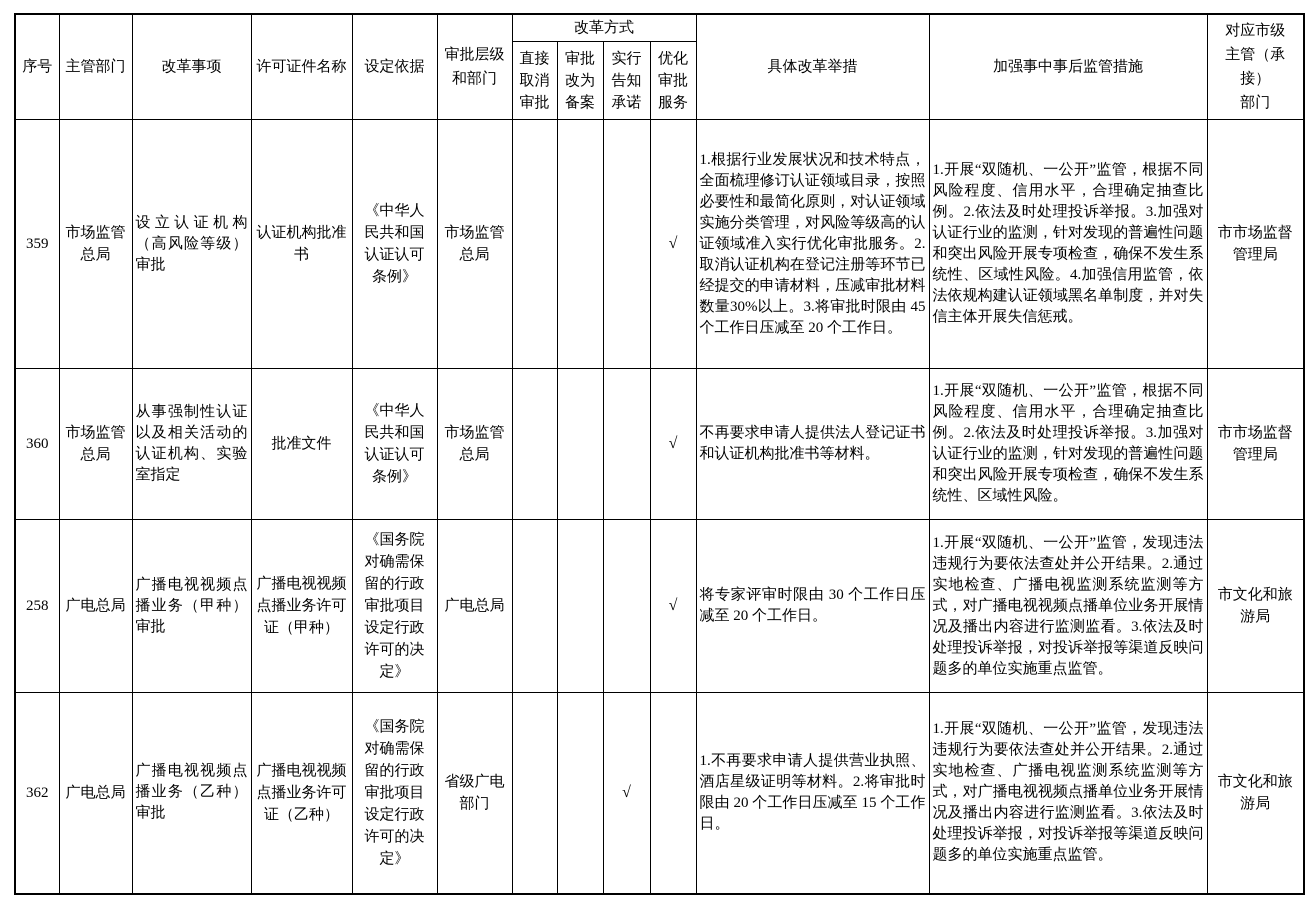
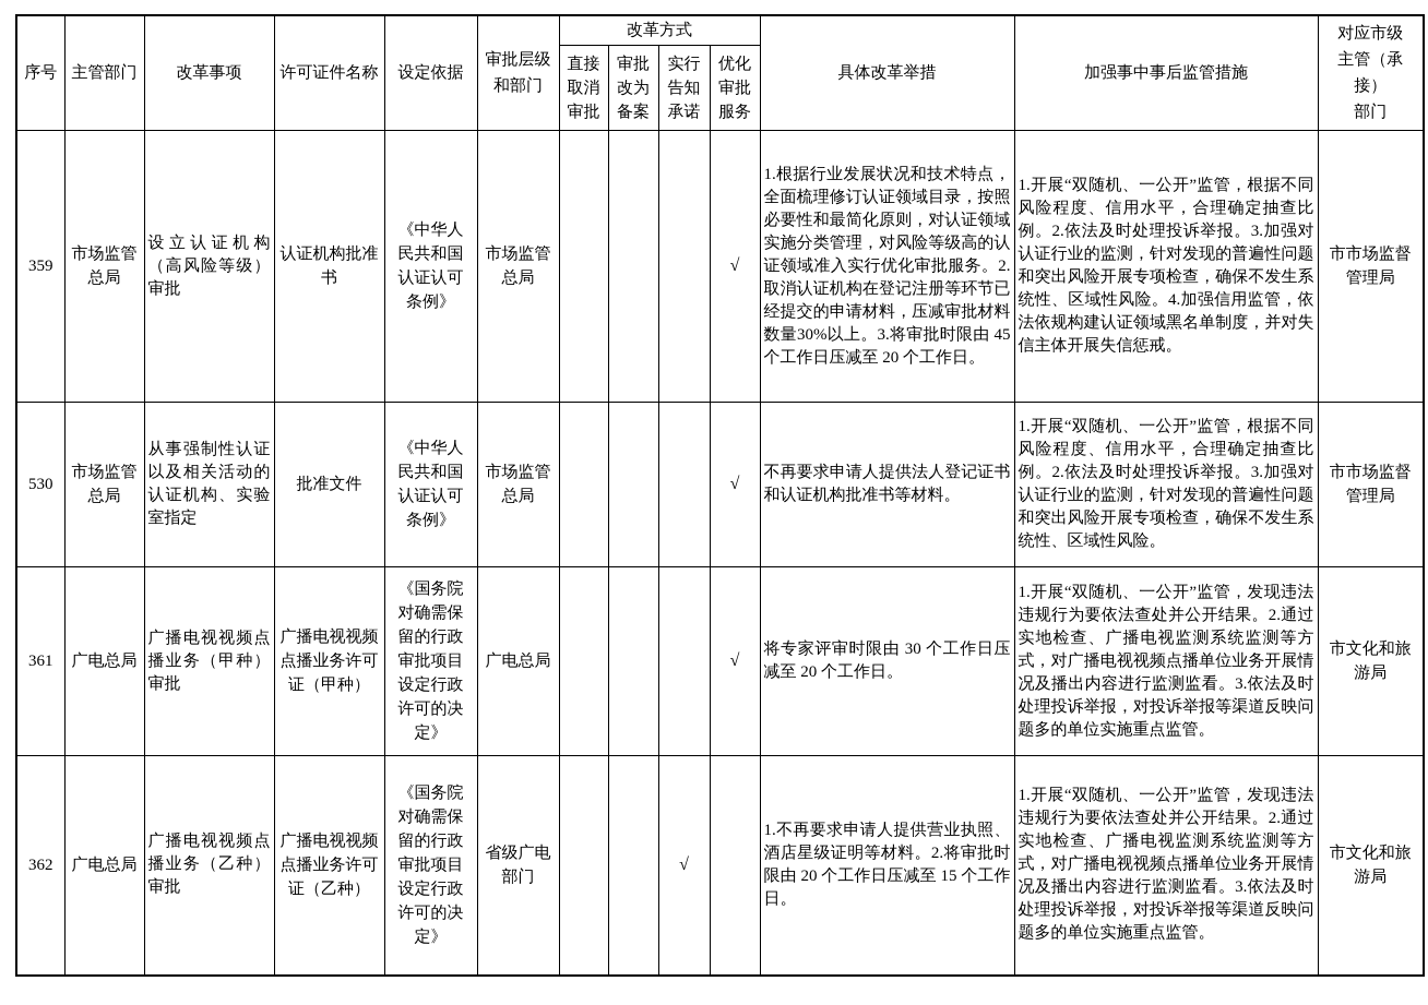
  序号	主管部门	改革事项	许可证件名称	设定依据	审批层级 和部门	改革方式	具体改革举措	加强事中事后监管措施	对应市级 主管（承接） 部门
  直接 取消 审批	审批 改为 备案	实行 告知 承诺	优化 审批 服务
  359	市场监管 总局	设立认证机构（高风险等级）审批	认证机构批准 书	《中华人 民共和国 认证认可 条例》	市场监管 总局				√	1.根据行业发展状况和技术特点，全面梳理修订认证领域目录，按照必要性和最简化原则，对认证领域实施分类管理，对风险等级高的认证领域准入实行优化审批服务。2.取消认证机构在登记注册等环节已经提交的申请材料，压减审批材料数量30%以上。3.将审批时限由 45 个工作日压减至 20 个工作日。	1.开展“双随机、一公开”监管，根据不同风险程度、信用水平，合理确定抽查比例。2.依法及时处理投诉举报。3.加强对认证行业的监测，针对发现的普遍性问题和突出风险开展专项检查，确保不发生系统性、区域性风险。4.加强信用监管，依法依规构建认证领域黑名单制度，并对失信主体开展失信惩戒。	市市场监督 管理局
- 360	市场监管 总局	从事强制性认证以及相关活动的认证机构、实验室指定	批准文件	《中华人 民共和国 认证认可 条例》	市场监管 总局				√	不再要求申请人提供法人登记证书和认证机构批准书等材料。	1.开展“双随机、一公开”监管，根据不同风险程度、信用水平，合理确定抽查比例。2.依法及时处理投诉举报。3.加强对认证行业的监测，针对发现的普遍性问题和突出风险开展专项检查，确保不发生系统性、区域性风险。	市市场监督 管理局
+ 530	市场监管 总局	从事强制性认证以及相关活动的认证机构、实验室指定	批准文件	《中华人 民共和国 认证认可 条例》	市场监管 总局				√	不再要求申请人提供法人登记证书和认证机构批准书等材料。	1.开展“双随机、一公开”监管，根据不同风险程度、信用水平，合理确定抽查比例。2.依法及时处理投诉举报。3.加强对认证行业的监测，针对发现的普遍性问题和突出风险开展专项检查，确保不发生系统性、区域性风险。	市市场监督 管理局
- 258	广电总局	广播电视视频点播业务（甲种）审批	广播电视视频 点播业务许可 证（甲种）	《国务院 对确需保 留的行政 审批项目 设定行政 许可的决 定》	广电总局				√	将专家评审时限由 30 个工作日压减至 20 个工作日。	1.开展“双随机、一公开”监管，发现违法违规行为要依法查处并公开结果。2.通过实地检查、广播电视监测系统监测等方式，对广播电视视频点播单位业务开展情况及播出内容进行监测监看。3.依法及时处理投诉举报，对投诉举报等渠道反映问题多的单位实施重点监管。	市文化和旅 游局
+ 361	广电总局	广播电视视频点播业务（甲种）审批	广播电视视频 点播业务许可 证（甲种）	《国务院 对确需保 留的行政 审批项目 设定行政 许可的决 定》	广电总局				√	将专家评审时限由 30 个工作日压减至 20 个工作日。	1.开展“双随机、一公开”监管，发现违法违规行为要依法查处并公开结果。2.通过实地检查、广播电视监测系统监测等方式，对广播电视视频点播单位业务开展情况及播出内容进行监测监看。3.依法及时处理投诉举报，对投诉举报等渠道反映问题多的单位实施重点监管。	市文化和旅 游局
  362	广电总局	广播电视视频点播业务（乙种）审批	广播电视视频 点播业务许可 证（乙种）	《国务院 对确需保 留的行政 审批项目 设定行政 许可的决 定》	省级广电 部门			√		1.不再要求申请人提供营业执照、酒店星级证明等材料。2.将审批时限由 20 个工作日压减至 15 个工作日。	1.开展“双随机、一公开”监管，发现违法违规行为要依法查处并公开结果。2.通过实地检查、广播电视监测系统监测等方式，对广播电视视频点播单位业务开展情况及播出内容进行监测监看。3.依法及时处理投诉举报，对投诉举报等渠道反映问题多的单位实施重点监管。	市文化和旅 游局
